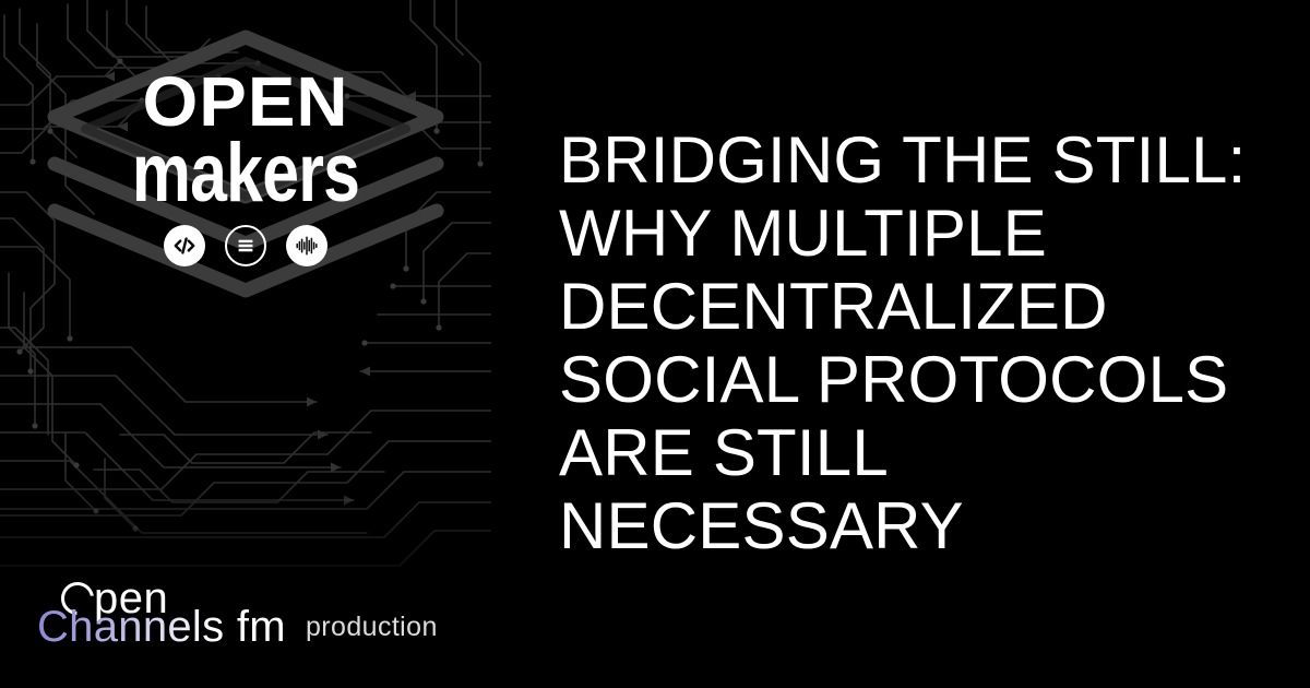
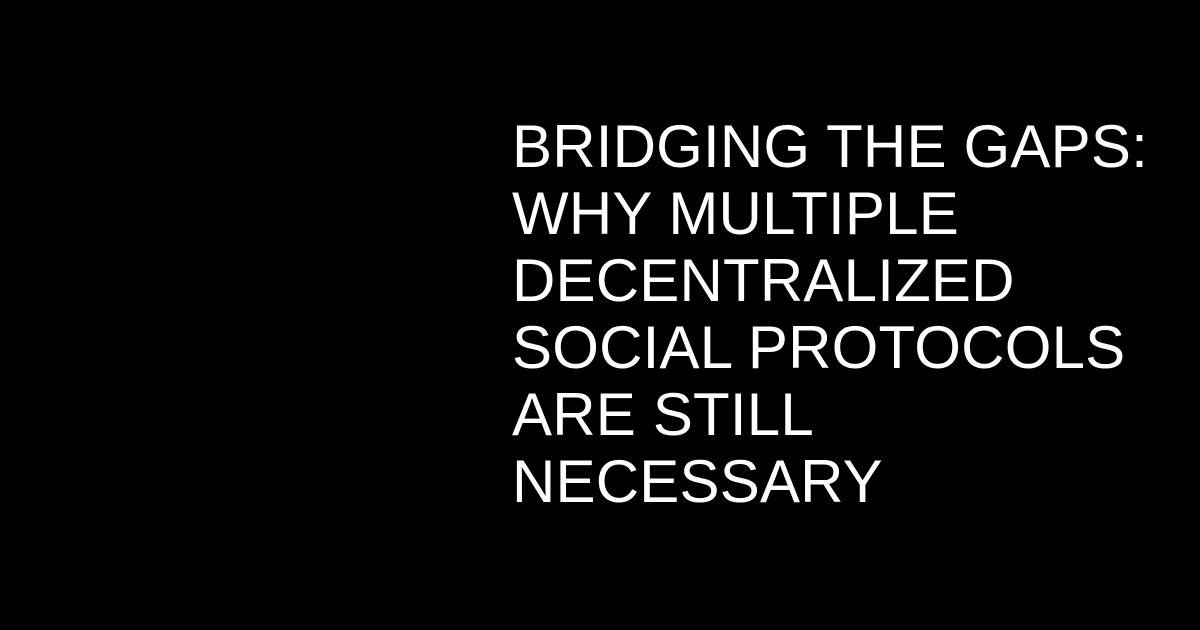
- OPEN
- makers
- pen
- Channels fm
- production
- BRIDGING THE STILL: WHY MULTIPLE DECENTRALIZED SOCIAL PROTOCOLS ARE STILL NECESSARY
+ BRIDGING THE GAPS: WHY MULTIPLE DECENTRALIZED SOCIAL PROTOCOLS ARE STILL NECESSARY
